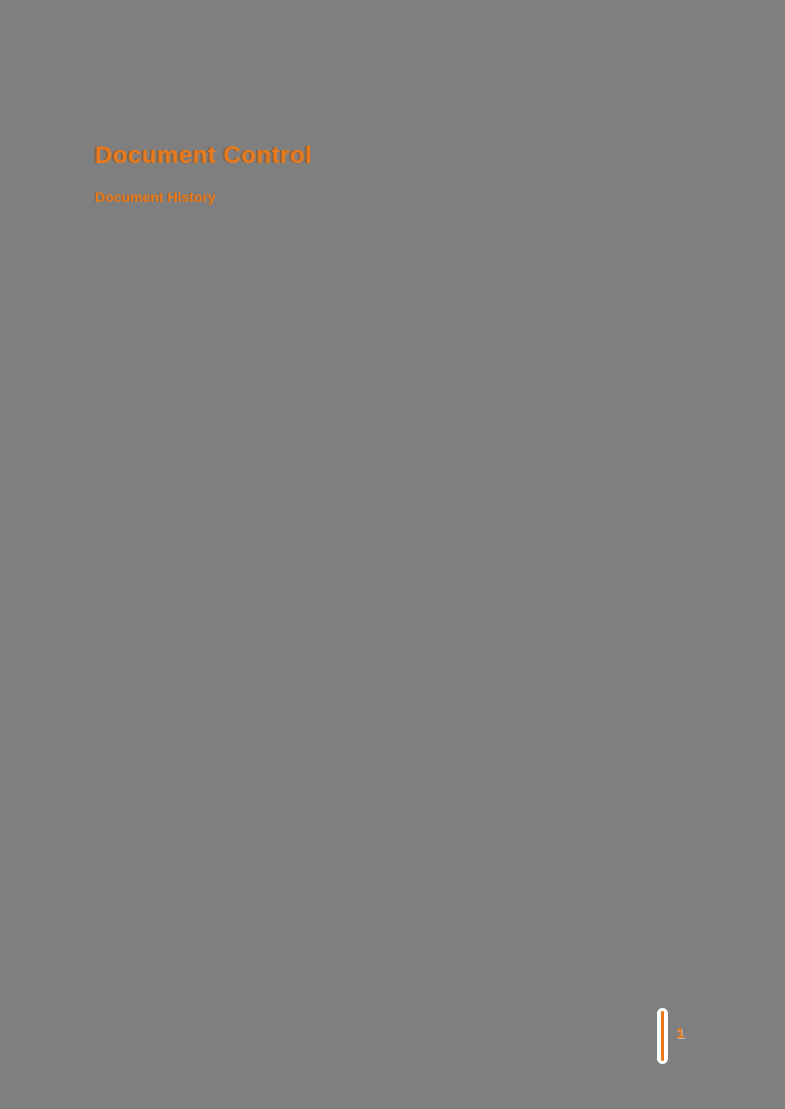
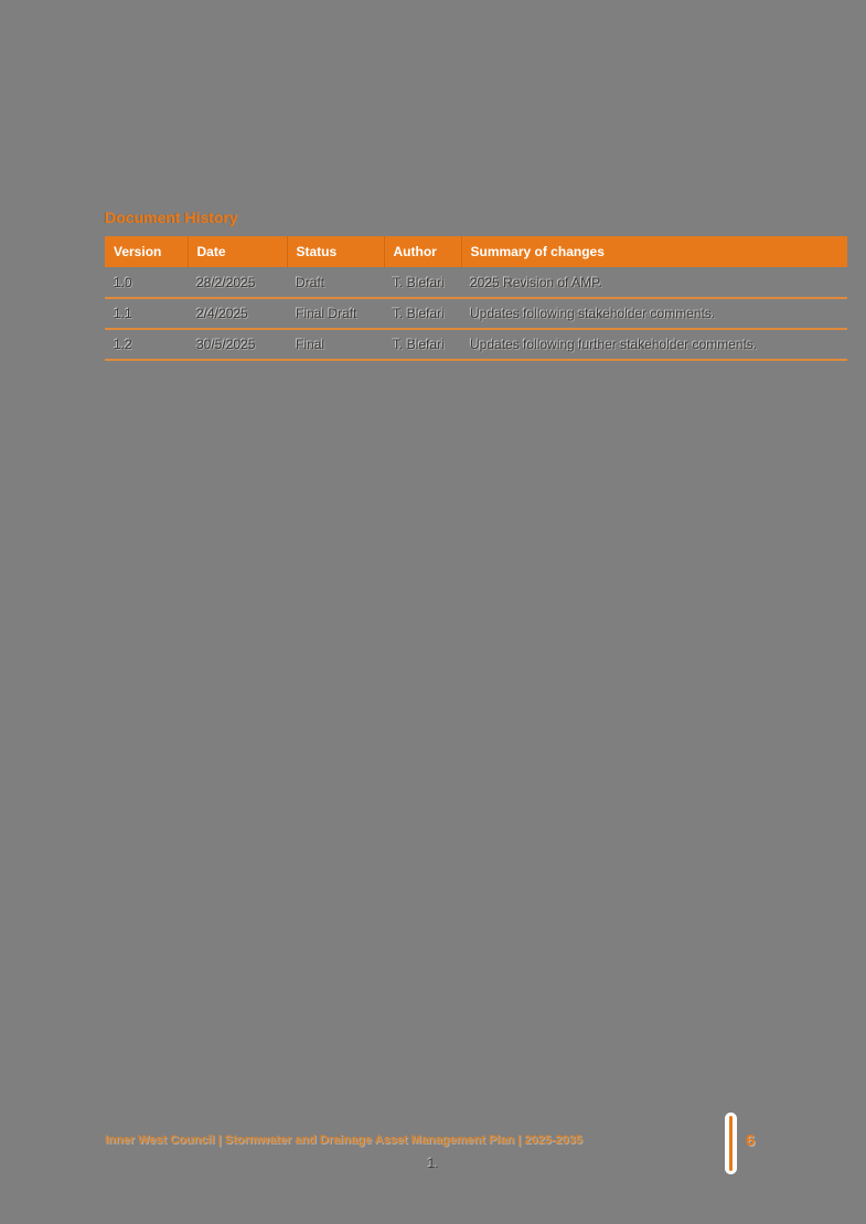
- Document Control
  Document History
+ Version	Date	Status	Author	Summary of changes
+ 1.0	28/2/2025	Draft	T. Blefari	2025 Revision of AMP.
+ 1.1	2/4/2025	Final Draft	T. Blefari	Updates following stakeholder comments.
+ 1.2	30/5/2025	Final	T. Blefari	Updates following further stakeholder comments.
+ Inner West Council | Stormwater and Drainage Asset Management Plan | 2025-2035
- 1
+ 6
+ 1.
